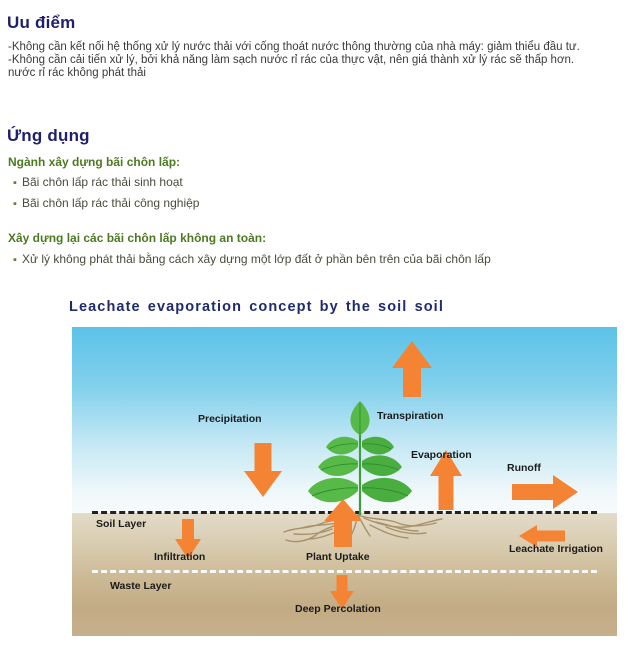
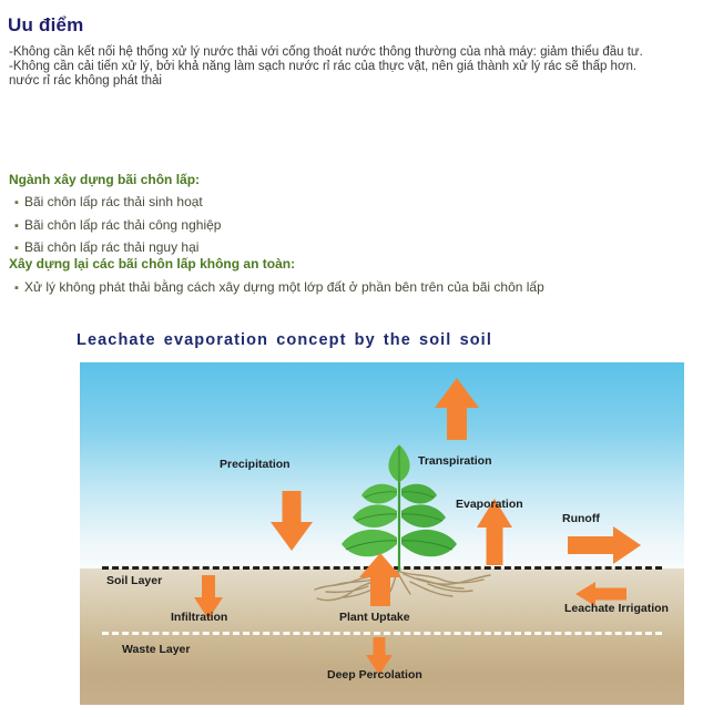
  Uu điểm
  -Không cần kết nối hệ thống xử lý nước thải với cống thoát nước thông thường của nhà máy: giảm thiểu đầu tư.
  -Không cần cải tiến xử lý, bởi khả năng làm sạch nước rỉ rác của thực vật, nên giá thành xử lý rác sẽ thấp hơn.
  nước rỉ rác không phát thải
- Ứng dụng
  Ngành xây dựng bãi chôn lấp:
  ▪ Bãi chôn lấp rác thải sinh hoạt
  ▪ Bãi chôn lấp rác thải công nghiệp
+ ▪ Bãi chôn lấp rác thải nguy hại
  Xây dựng lại các bãi chôn lấp không an toàn:
  ▪ Xử lý không phát thải bằng cách xây dựng một lớp đất ở phần bên trên của bãi chôn lấp
  Leachate evaporation concept by the soil soil
  Precipitation
  Transpiration
  Evaporation
  Runoff
  Plant Uptake
  Infiltration
  Soil Layer
  Waste Layer
  Deep Percolation
  Leachate Irrigation
